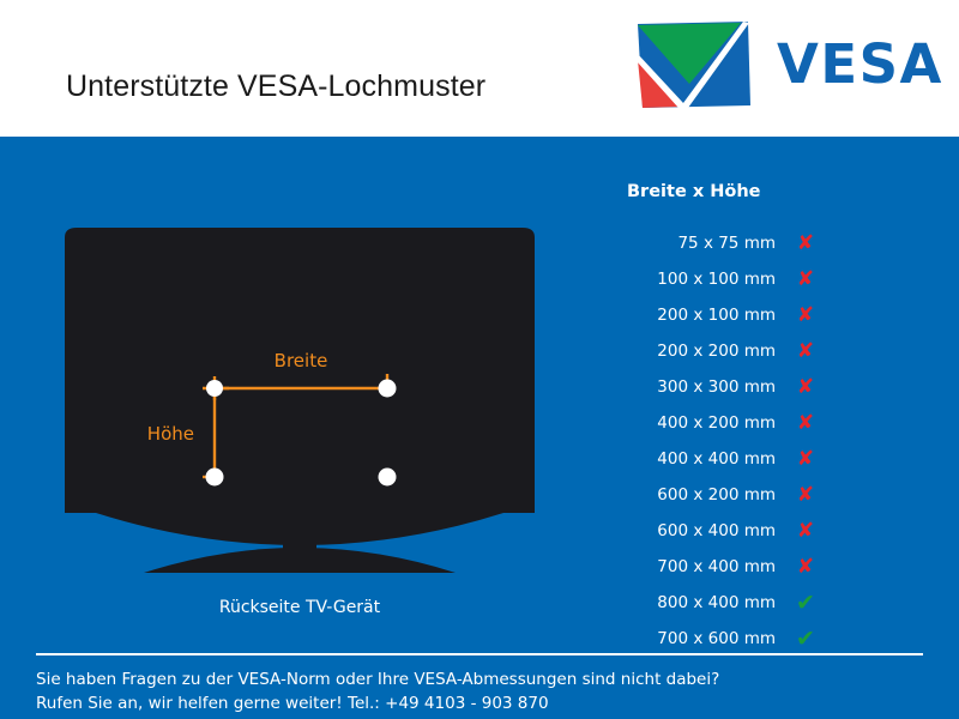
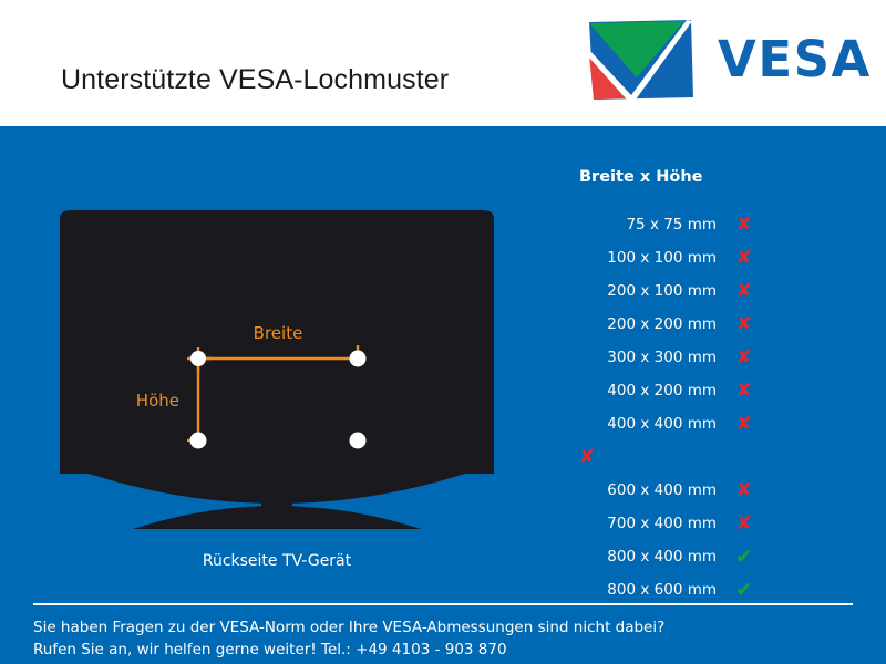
  Unterstützte VESA-Lochmuster
  VESA
  Breite
  Höhe
  Rückseite TV-Gerät
  Breite x Höhe
  75 x 75 mm
  ✘
  100 x 100 mm
  ✘
  200 x 100 mm
  ✘
  200 x 200 mm
  ✘
  300 x 300 mm
  ✘
  400 x 200 mm
  ✘
  400 x 400 mm
  ✘
- 600 x 200 mm
  ✘
  600 x 400 mm
  ✘
  700 x 400 mm
  ✘
  800 x 400 mm
  ✔
- 700 x 600 mm
+ 800 x 600 mm
  ✔
  Sie haben Fragen zu der VESA-Norm oder Ihre VESA-Abmessungen sind nicht dabei?
  Rufen Sie an, wir helfen gerne weiter! Tel.: +49 4103 - 903 870
